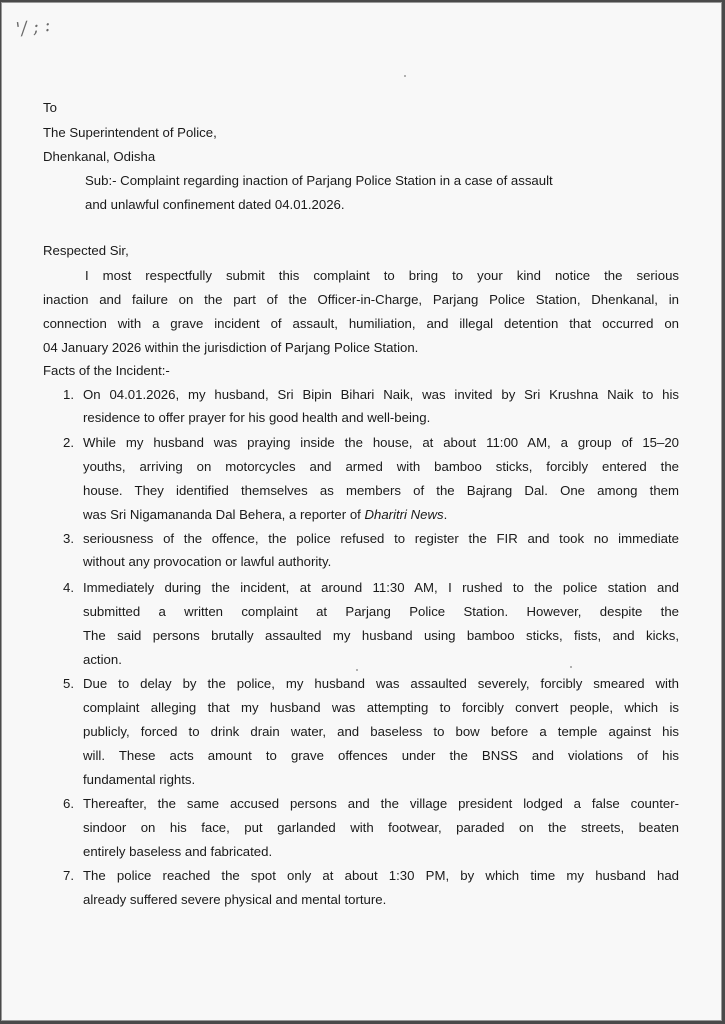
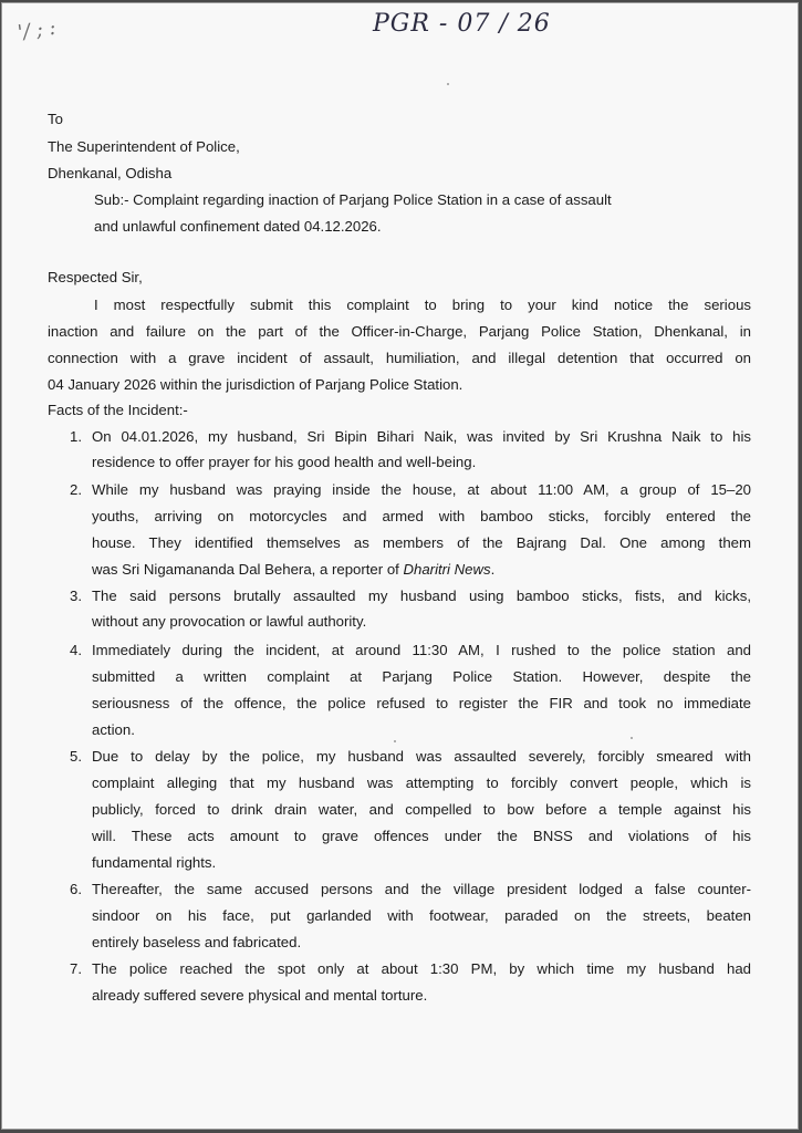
+ PGR - 07 / 26
  To
  The Superintendent of Police,
  Dhenkanal, Odisha
  Sub:- Complaint regarding inaction of Parjang Police Station in a case of assault
- and unlawful confinement dated 04.01.2026.
+ and unlawful confinement dated 04.12.2026.
  Respected Sir,
  I most respectfully submit this complaint to bring to your kind notice the serious
  inaction and failure on the part of the Officer-in-Charge, Parjang Police Station, Dhenkanal, in
  connection with a grave incident of assault, humiliation, and illegal detention that occurred on
  04 January 2026 within the jurisdiction of Parjang Police Station.
  Facts of the Incident:-
  1.
  On 04.01.2026, my husband, Sri Bipin Bihari Naik, was invited by Sri Krushna Naik to his
  residence to offer prayer for his good health and well-being.
  2.
  While my husband was praying inside the house, at about 11:00 AM, a group of 15–20
  youths, arriving on motorcycles and armed with bamboo sticks, forcibly entered the
  house. They identified themselves as members of the Bajrang Dal. One among them
  was Sri Nigamananda Dal Behera, a reporter of Dharitri News.
  3.
- seriousness of the offence, the police refused to register the FIR and took no immediate
+ The said persons brutally assaulted my husband using bamboo sticks, fists, and kicks,
  without any provocation or lawful authority.
  4.
  Immediately during the incident, at around 11:30 AM, I rushed to the police station and
  submitted a written complaint at Parjang Police Station. However, despite the
- The said persons brutally assaulted my husband using bamboo sticks, fists, and kicks,
+ seriousness of the offence, the police refused to register the FIR and took no immediate
  action.
  5.
  Due to delay by the police, my husband was assaulted severely, forcibly smeared with
  complaint alleging that my husband was attempting to forcibly convert people, which is
- publicly, forced to drink drain water, and baseless to bow before a temple against his
+ publicly, forced to drink drain water, and compelled to bow before a temple against his
  will. These acts amount to grave offences under the BNSS and violations of his
  fundamental rights.
  6.
  Thereafter, the same accused persons and the village president lodged a false counter-
  sindoor on his face, put garlanded with footwear, paraded on the streets, beaten
  entirely baseless and fabricated.
  7.
  The police reached the spot only at about 1:30 PM, by which time my husband had
  already suffered severe physical and mental torture.
